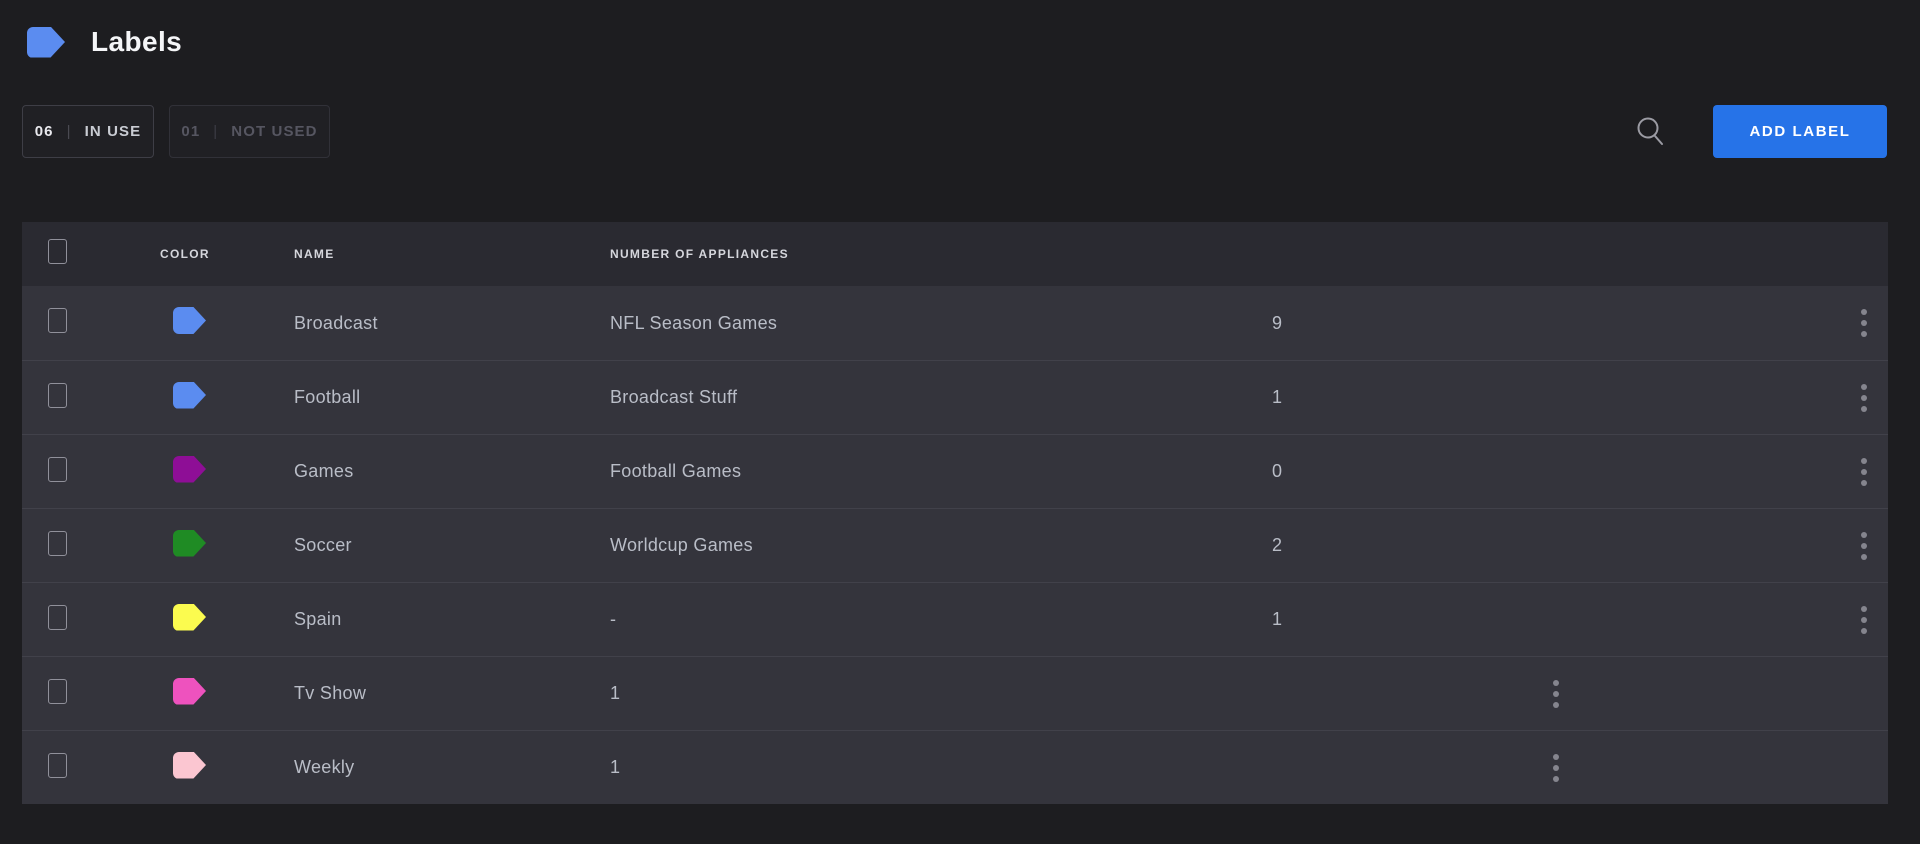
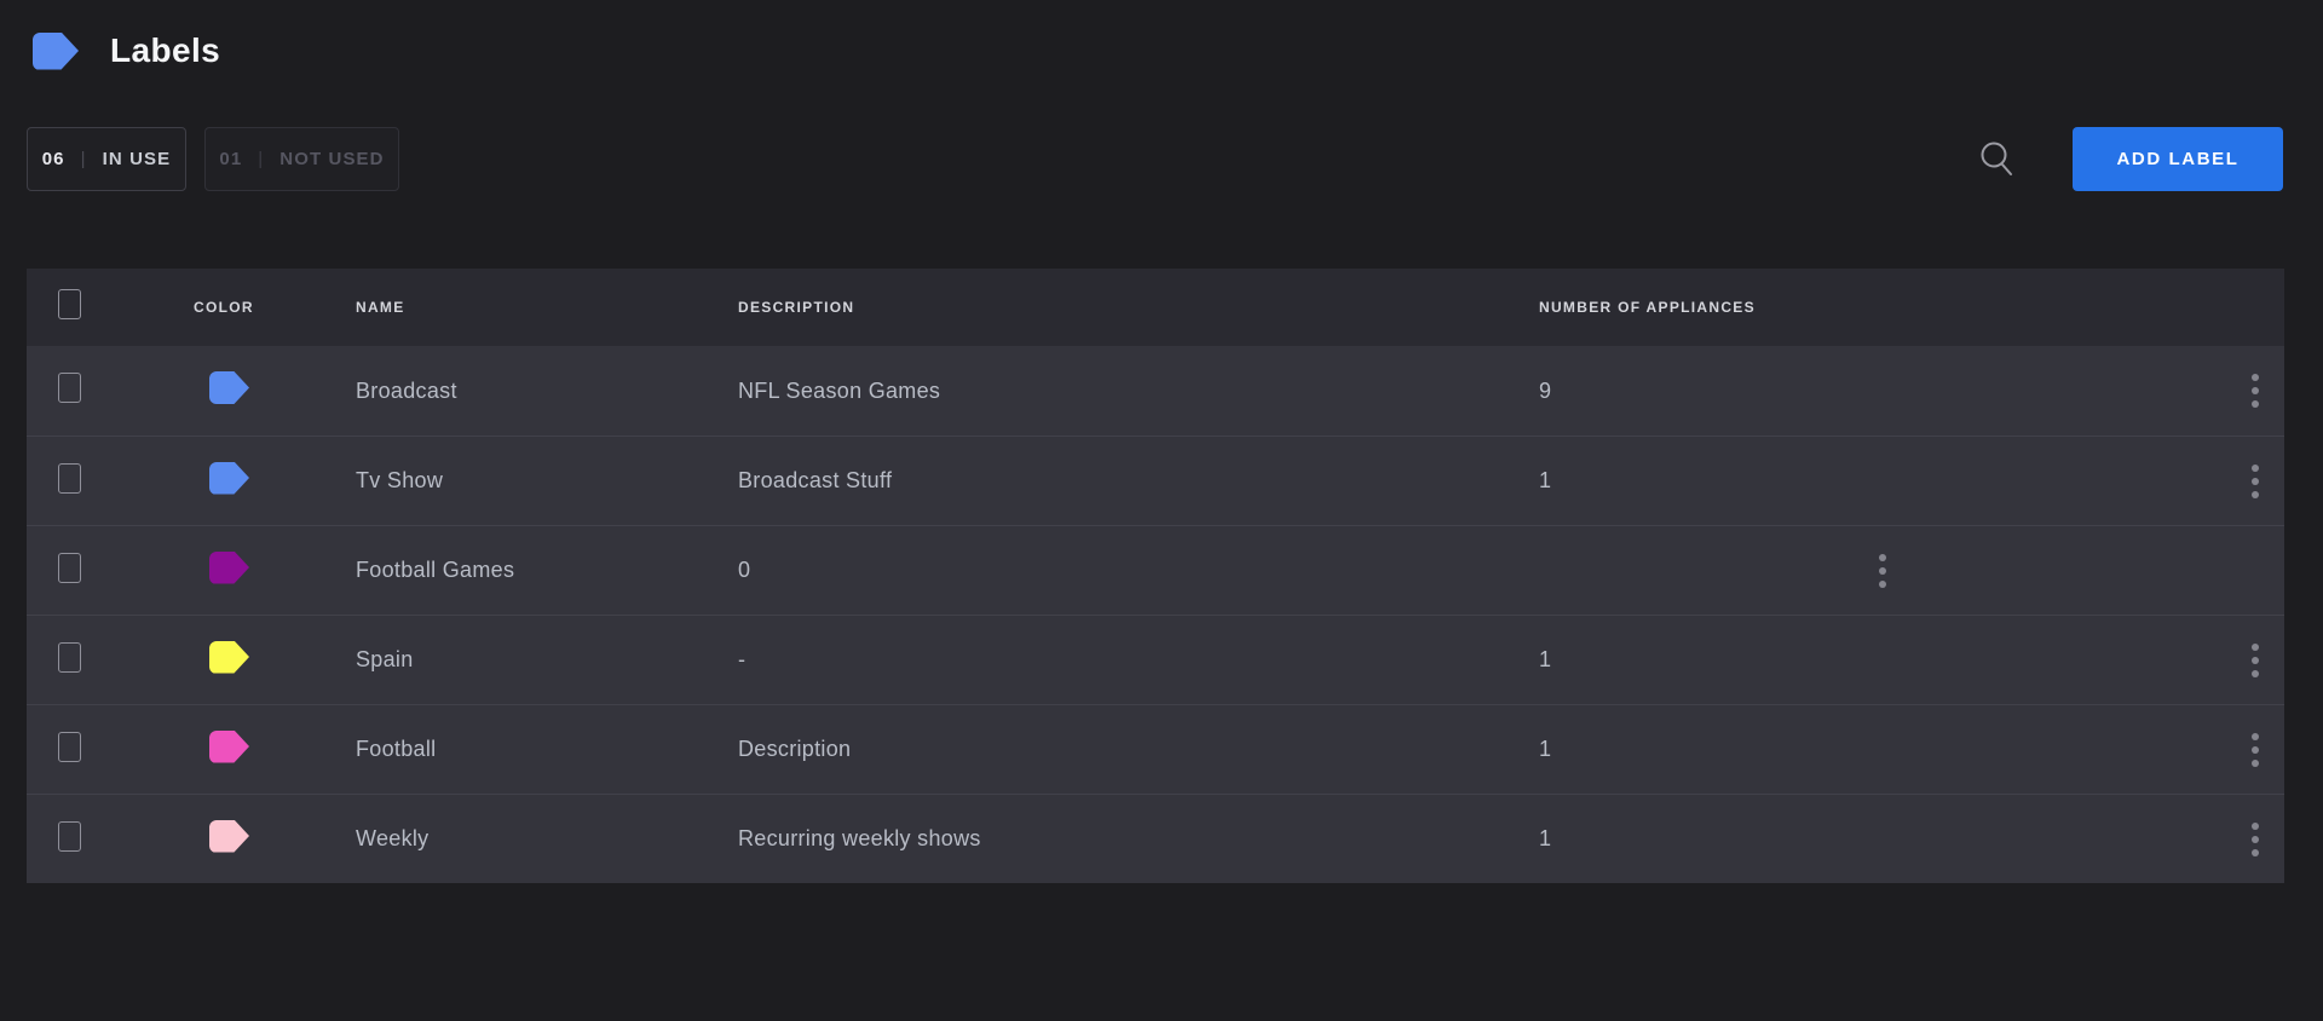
  Labels
  06
  |
  IN USE
  01
  |
  NOT USED
  ADD LABEL
  COLOR
  NAME
+ DESCRIPTION
  NUMBER OF APPLIANCES
  Broadcast
  NFL Season Games
  9
- Football
+ Tv Show
  Broadcast Stuff
  1
- Games
  Football Games
  0
- Soccer
- Worldcup Games
- 2
  Spain
  -
  1
- Tv Show
+ Football
+ Description
  1
  Weekly
+ Recurring weekly shows
  1
